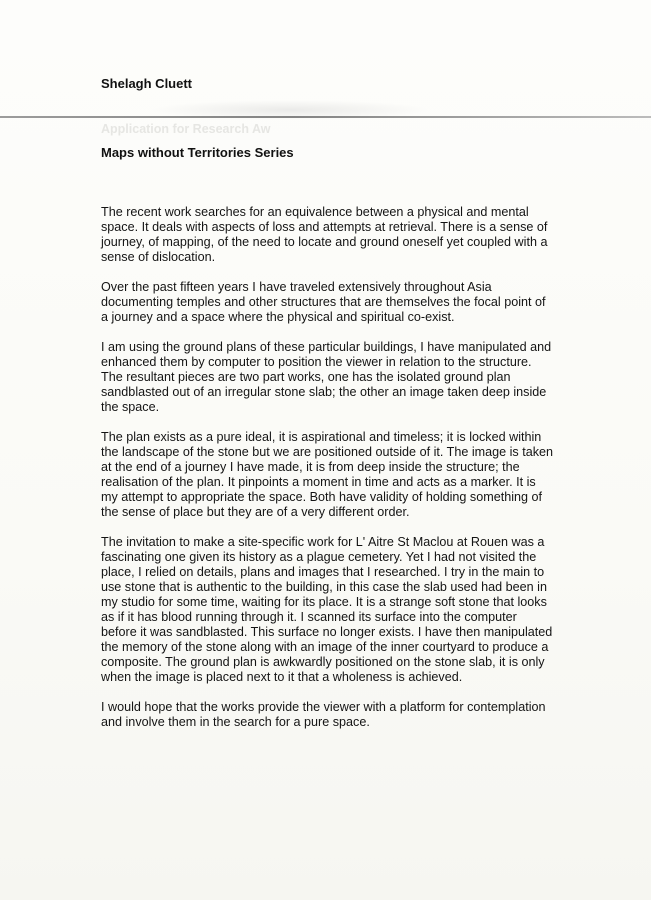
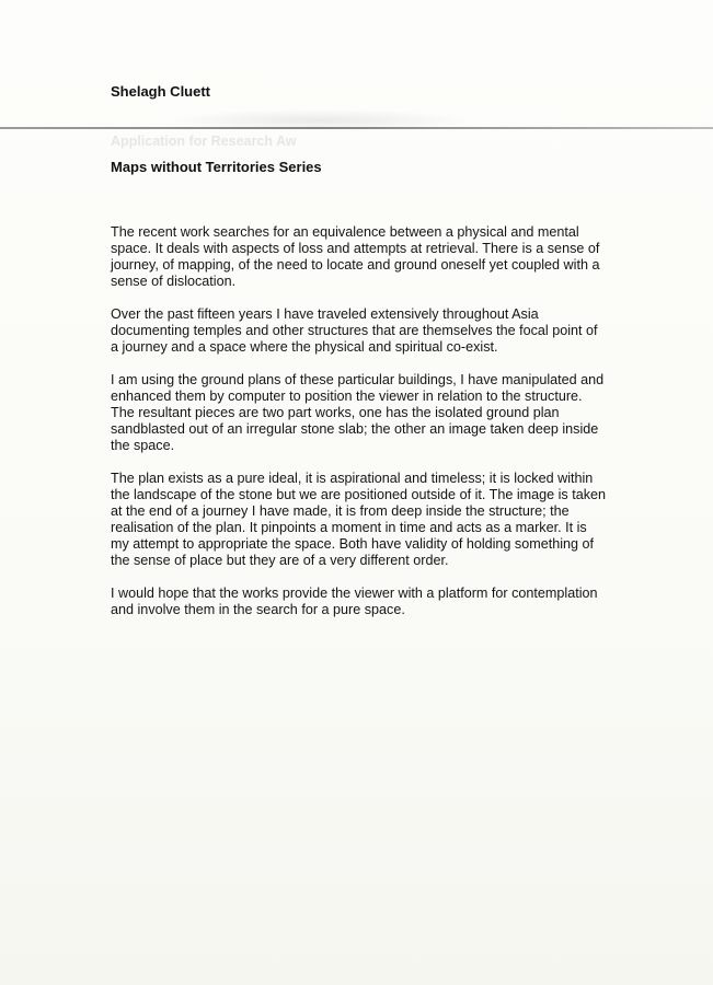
  Shelagh Cluett
  Maps without Territories Series
  The recent work searches for an equivalence between a physical and mental
  space. It deals with aspects of loss and attempts at retrieval. There is a sense of
  journey, of mapping, of the need to locate and ground oneself yet coupled with a
  sense of dislocation.
  Over the past fifteen years I have traveled extensively throughout Asia
  documenting temples and other structures that are themselves the focal point of
  a journey and a space where the physical and spiritual co-exist.
  I am using the ground plans of these particular buildings, I have manipulated and
  enhanced them by computer to position the viewer in relation to the structure.
  The resultant pieces are two part works, one has the isolated ground plan
  sandblasted out of an irregular stone slab; the other an image taken deep inside
  the space.
  The plan exists as a pure ideal, it is aspirational and timeless; it is locked within
  the landscape of the stone but we are positioned outside of it. The image is taken
  at the end of a journey I have made, it is from deep inside the structure; the
  realisation of the plan. It pinpoints a moment in time and acts as a marker. It is
  my attempt to appropriate the space. Both have validity of holding something of
  the sense of place but they are of a very different order.
- The invitation to make a site-specific work for L' Aitre St Maclou at Rouen was a
- fascinating one given its history as a plague cemetery. Yet I had not visited the
- place, I relied on details, plans and images that I researched. I try in the main to
- use stone that is authentic to the building, in this case the slab used had been in
- my studio for some time, waiting for its place. It is a strange soft stone that looks
- as if it has blood running through it. I scanned its surface into the computer
- before it was sandblasted. This surface no longer exists. I have then manipulated
- the memory of the stone along with an image of the inner courtyard to produce a
- composite. The ground plan is awkwardly positioned on the stone slab, it is only
- when the image is placed next to it that a wholeness is achieved.
  I would hope that the works provide the viewer with a platform for contemplation
  and involve them in the search for a pure space.
